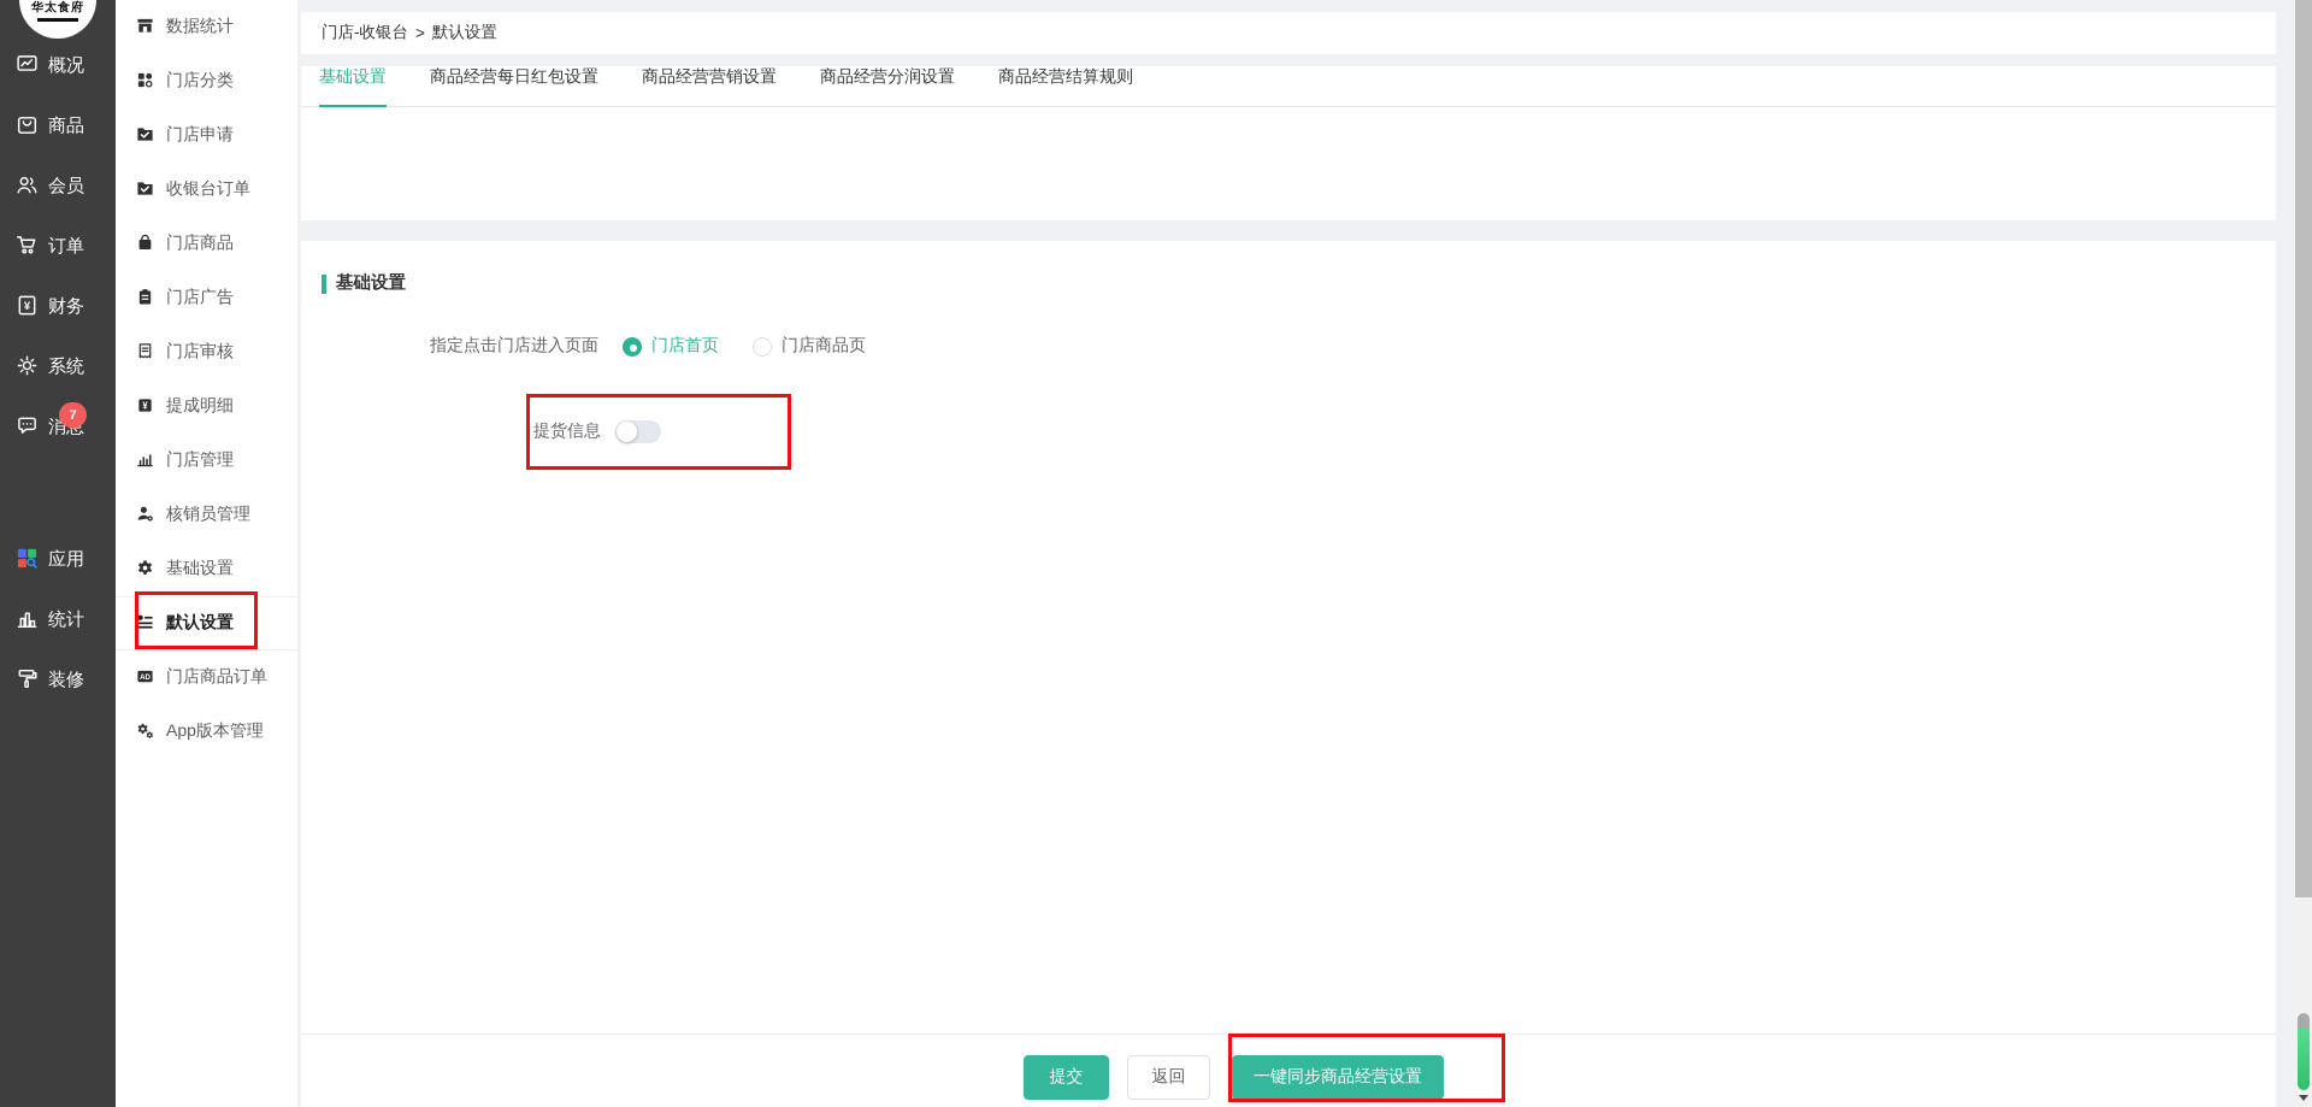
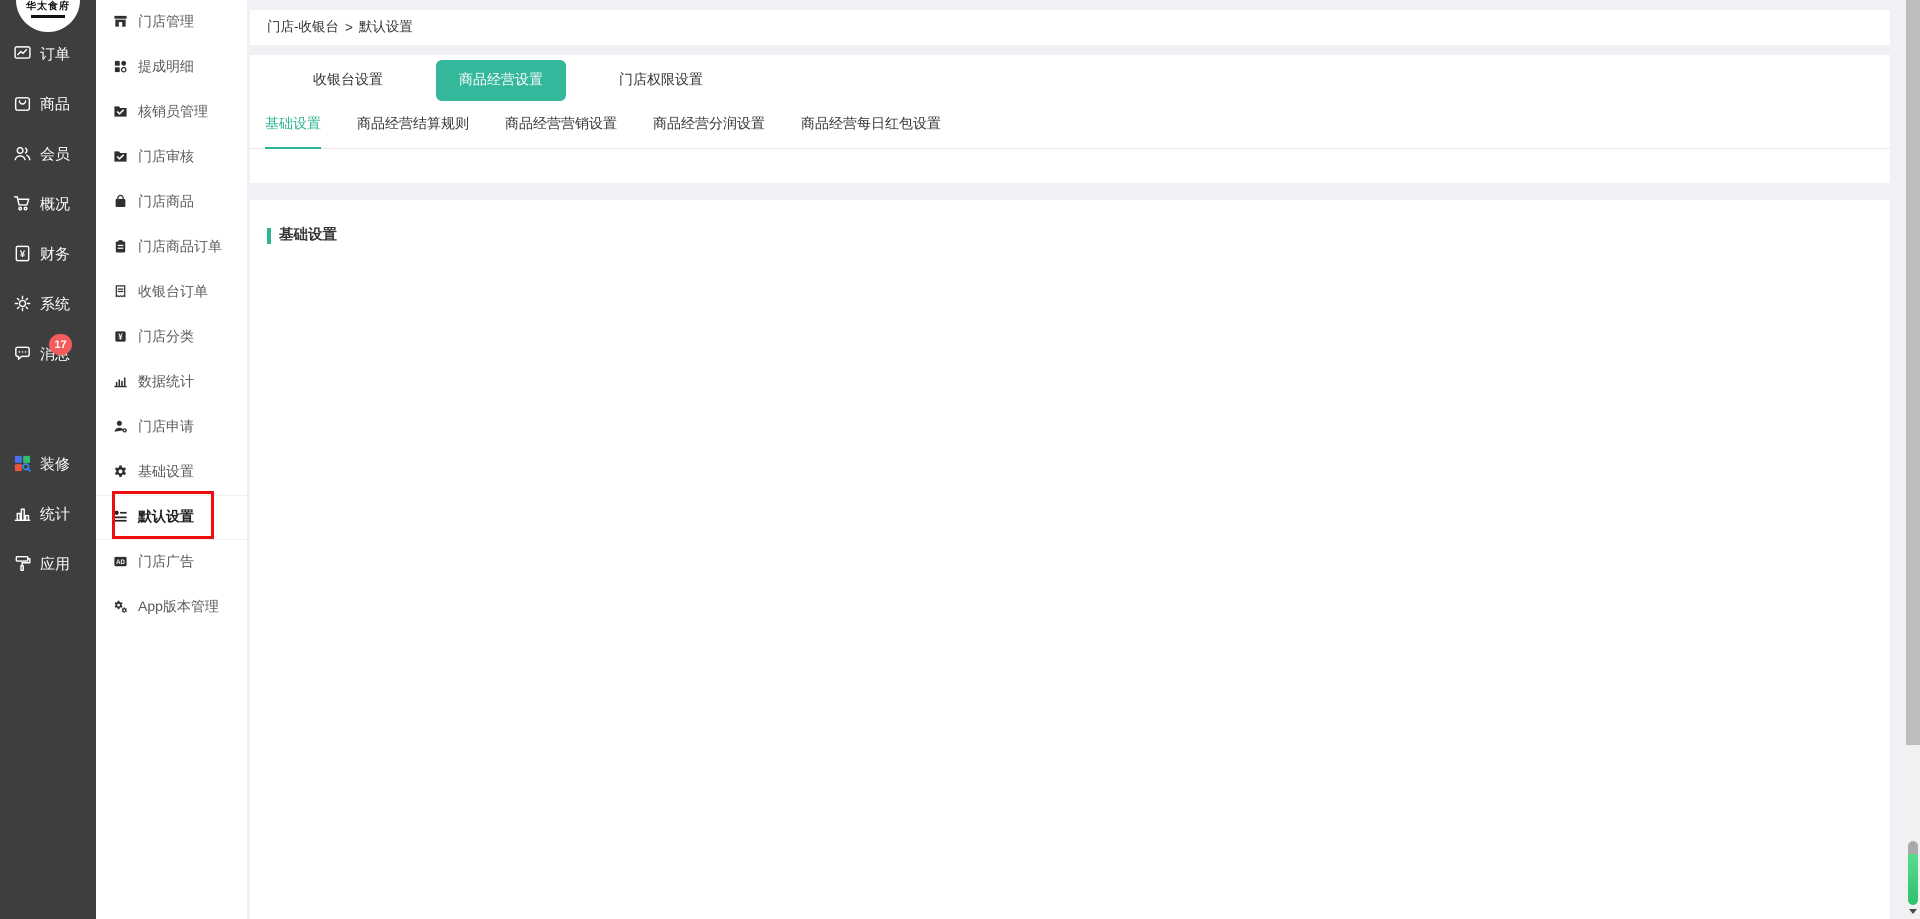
  华太食府
- 概况
+ 订单
  商品
  会员
- 订单
+ 概况
  ¥
  财务
  系统
- 应用
+ 装修
  统计
- 装修
+ 应用
- 7
+ 17
- 数据统计
+ 门店管理
- 门店分类
+ 提成明细
- 门店申请
+ 核销员管理
- 收银台订单
+ 门店审核
  门店商品
- 门店广告
+ 门店商品订单
- 门店审核
+ 收银台订单
  ¥
- 提成明细
+ 门店分类
- 门店管理
+ 数据统计
- 核销员管理
+ 门店申请
  基础设置
  默认设置
- 门店商品订单
+ 门店广告
  App版本管理
  门店-收银台
  >
  默认设置
+ 收银台设置
+ 商品经营设置
+ 门店权限设置
  基础设置
- 商品经营每日红包设置
+ 商品经营结算规则
  商品经营营销设置
  商品经营分润设置
- 商品经营结算规则
+ 商品经营每日红包设置
  基础设置
- 指定点击门店进入页面
- 门店首页
- 门店商品页
- 提货信息
- 提交
- 返回
- 一键同步商品经营设置
